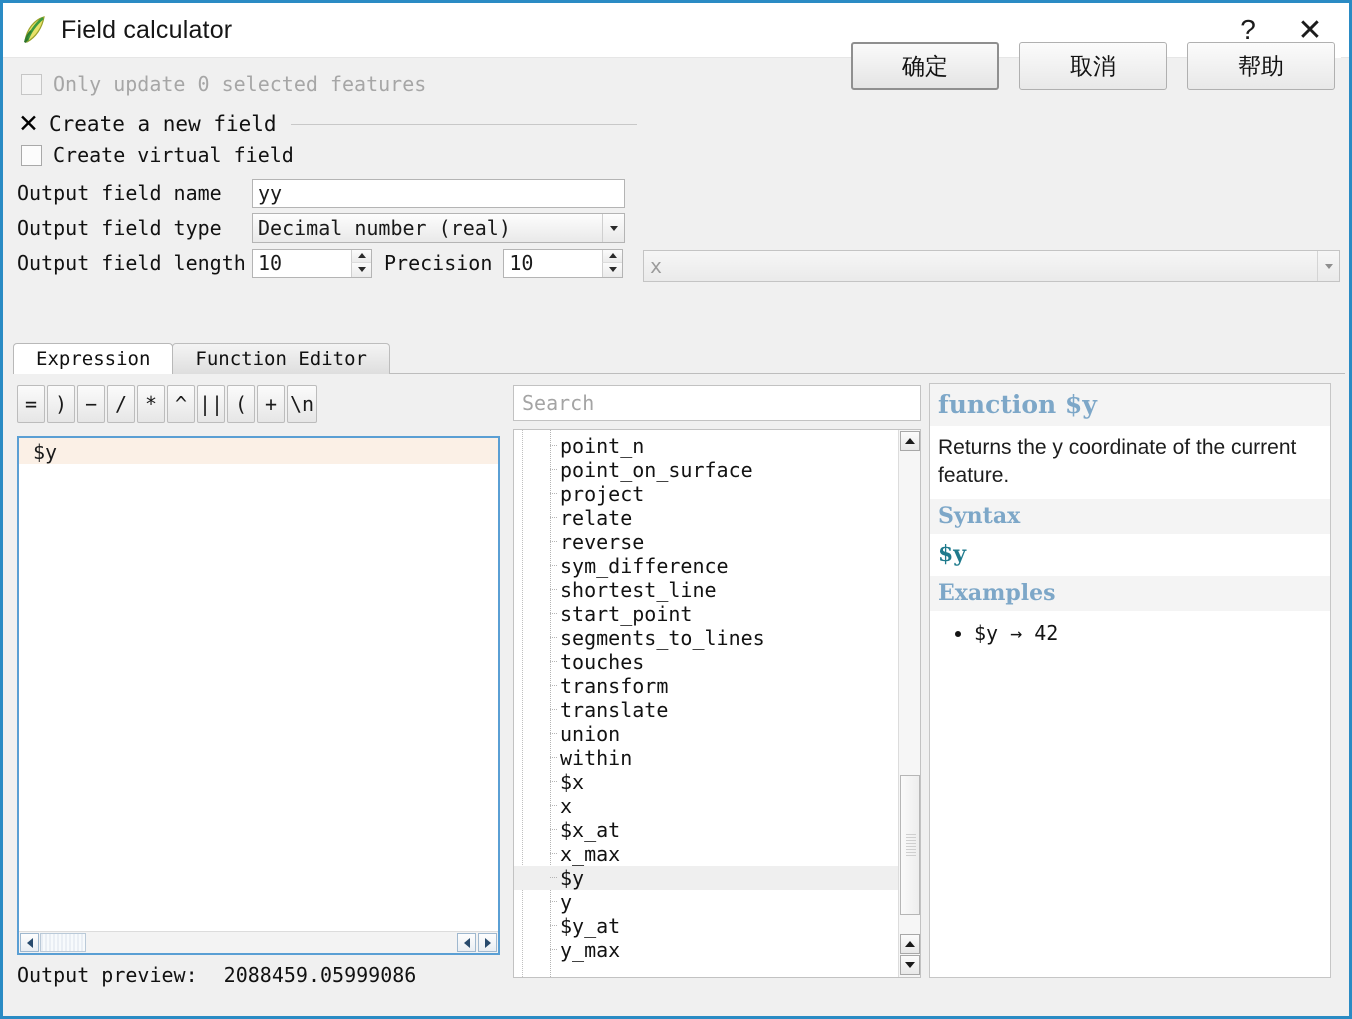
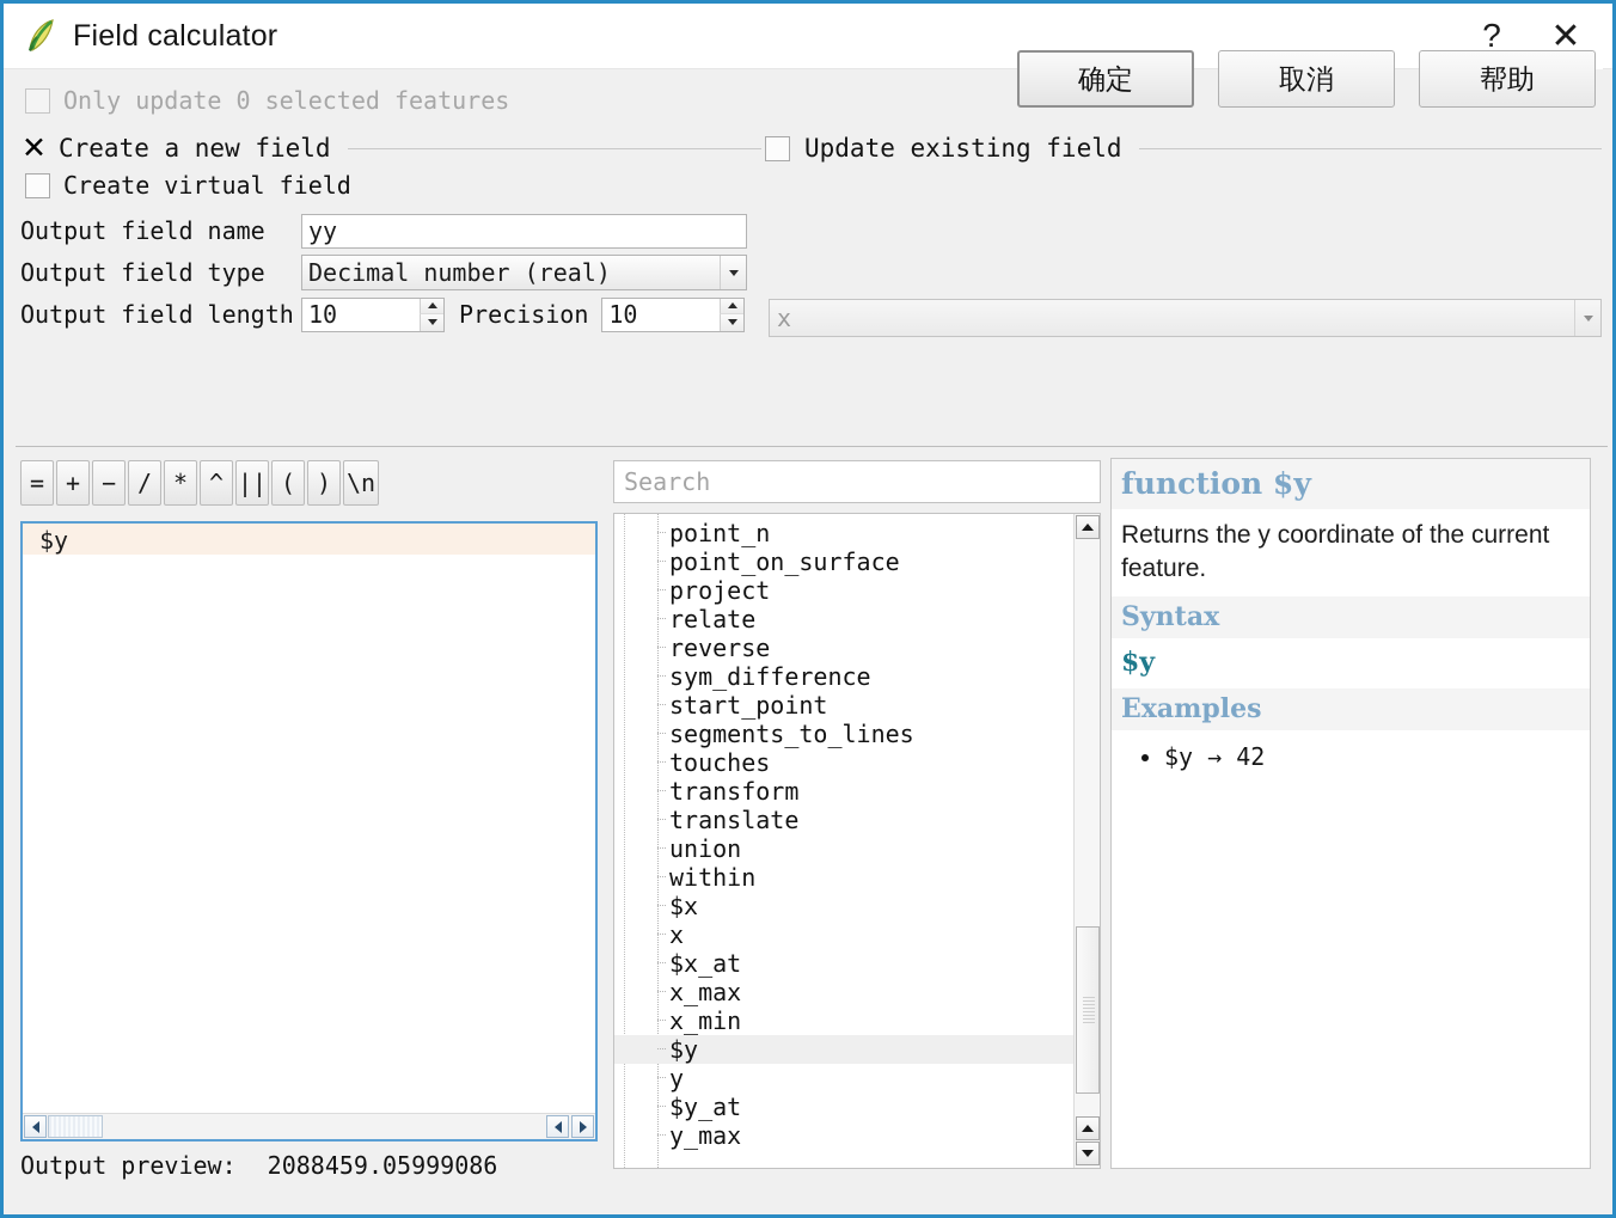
  Field calculator
  ?
  ✕
  Only update 0 selected features
  ✕
  Create a new field
+ Update existing field
  Create virtual field
  Output field name
  yy
  Output field type
  Decimal number (real)
  Output field length
  10
  Precision
  10
  x
- Expression
- Function Editor
  =
- )
+ +
  −
  /
  *
  ^
  ||
  (
- +
+ )
  \n
  $y
  Output preview: 2088459.05999086
  Search
  point_n
  point_on_surface
  project
  relate
  reverse
  sym_difference
- shortest_line
  start_point
  segments_to_lines
  touches
  transform
  translate
  union
  within
  $x
  x
  $x_at
  x_max
+ x_min
  $y
  y
  $y_at
  y_max
  function $y
  Returns the y coordinate of the current feature.
  Syntax
  $y
  Examples
  $y → 42
  确定
  取消
  帮助
